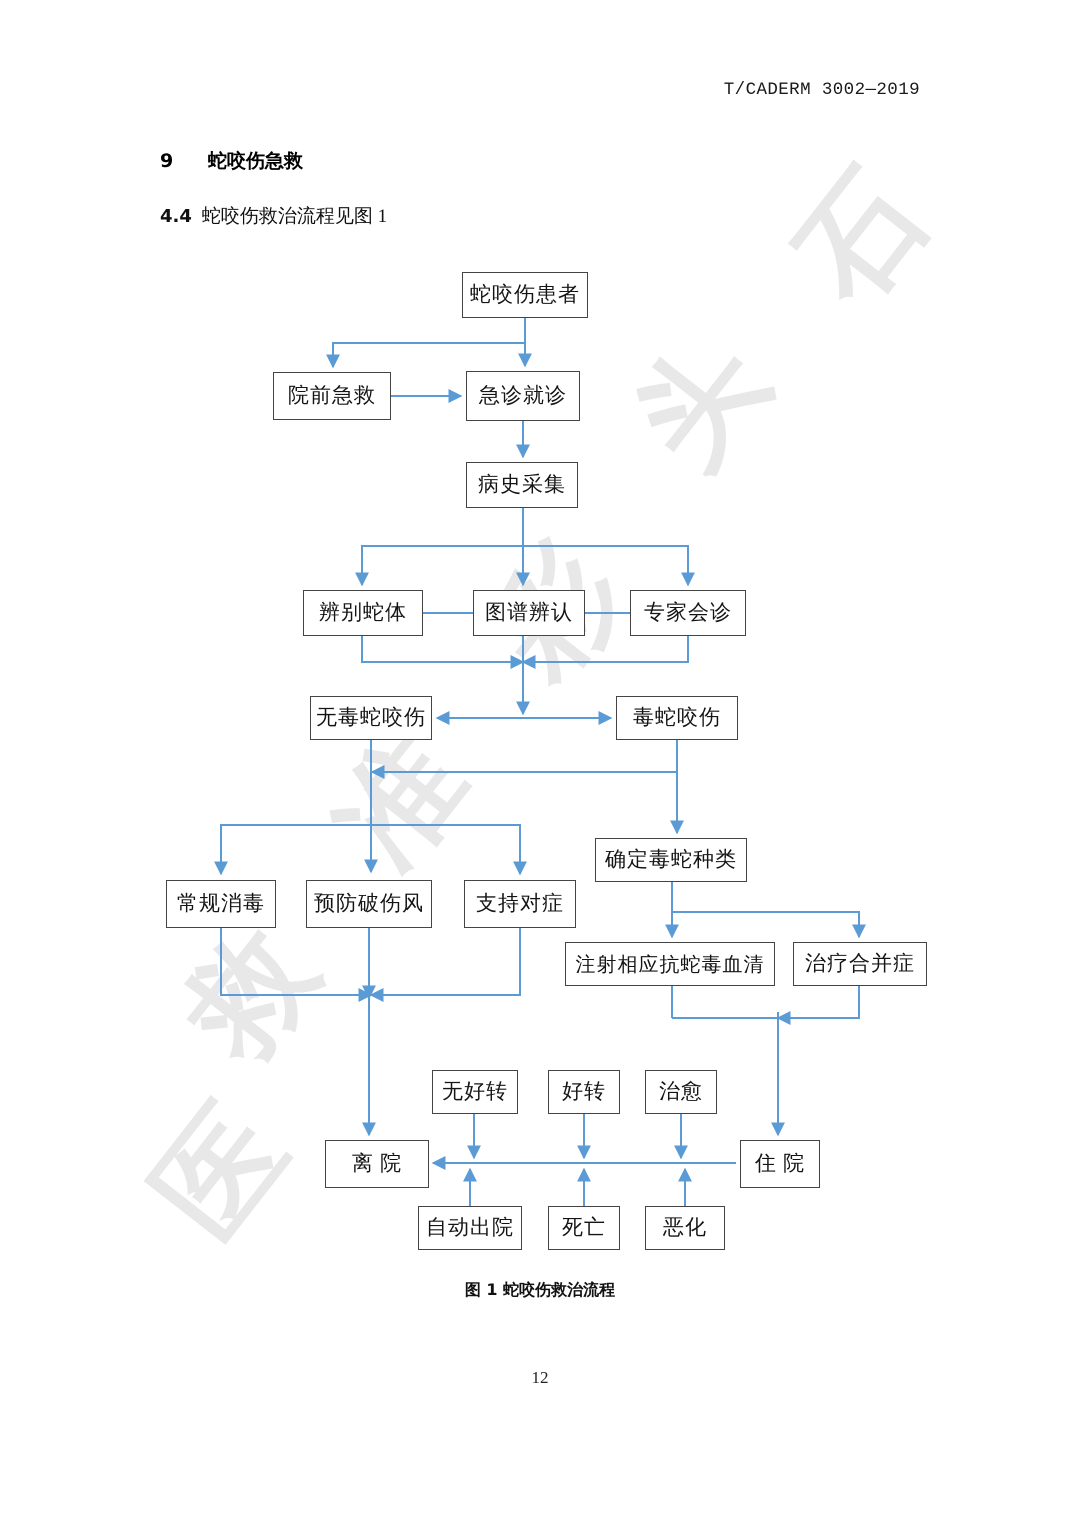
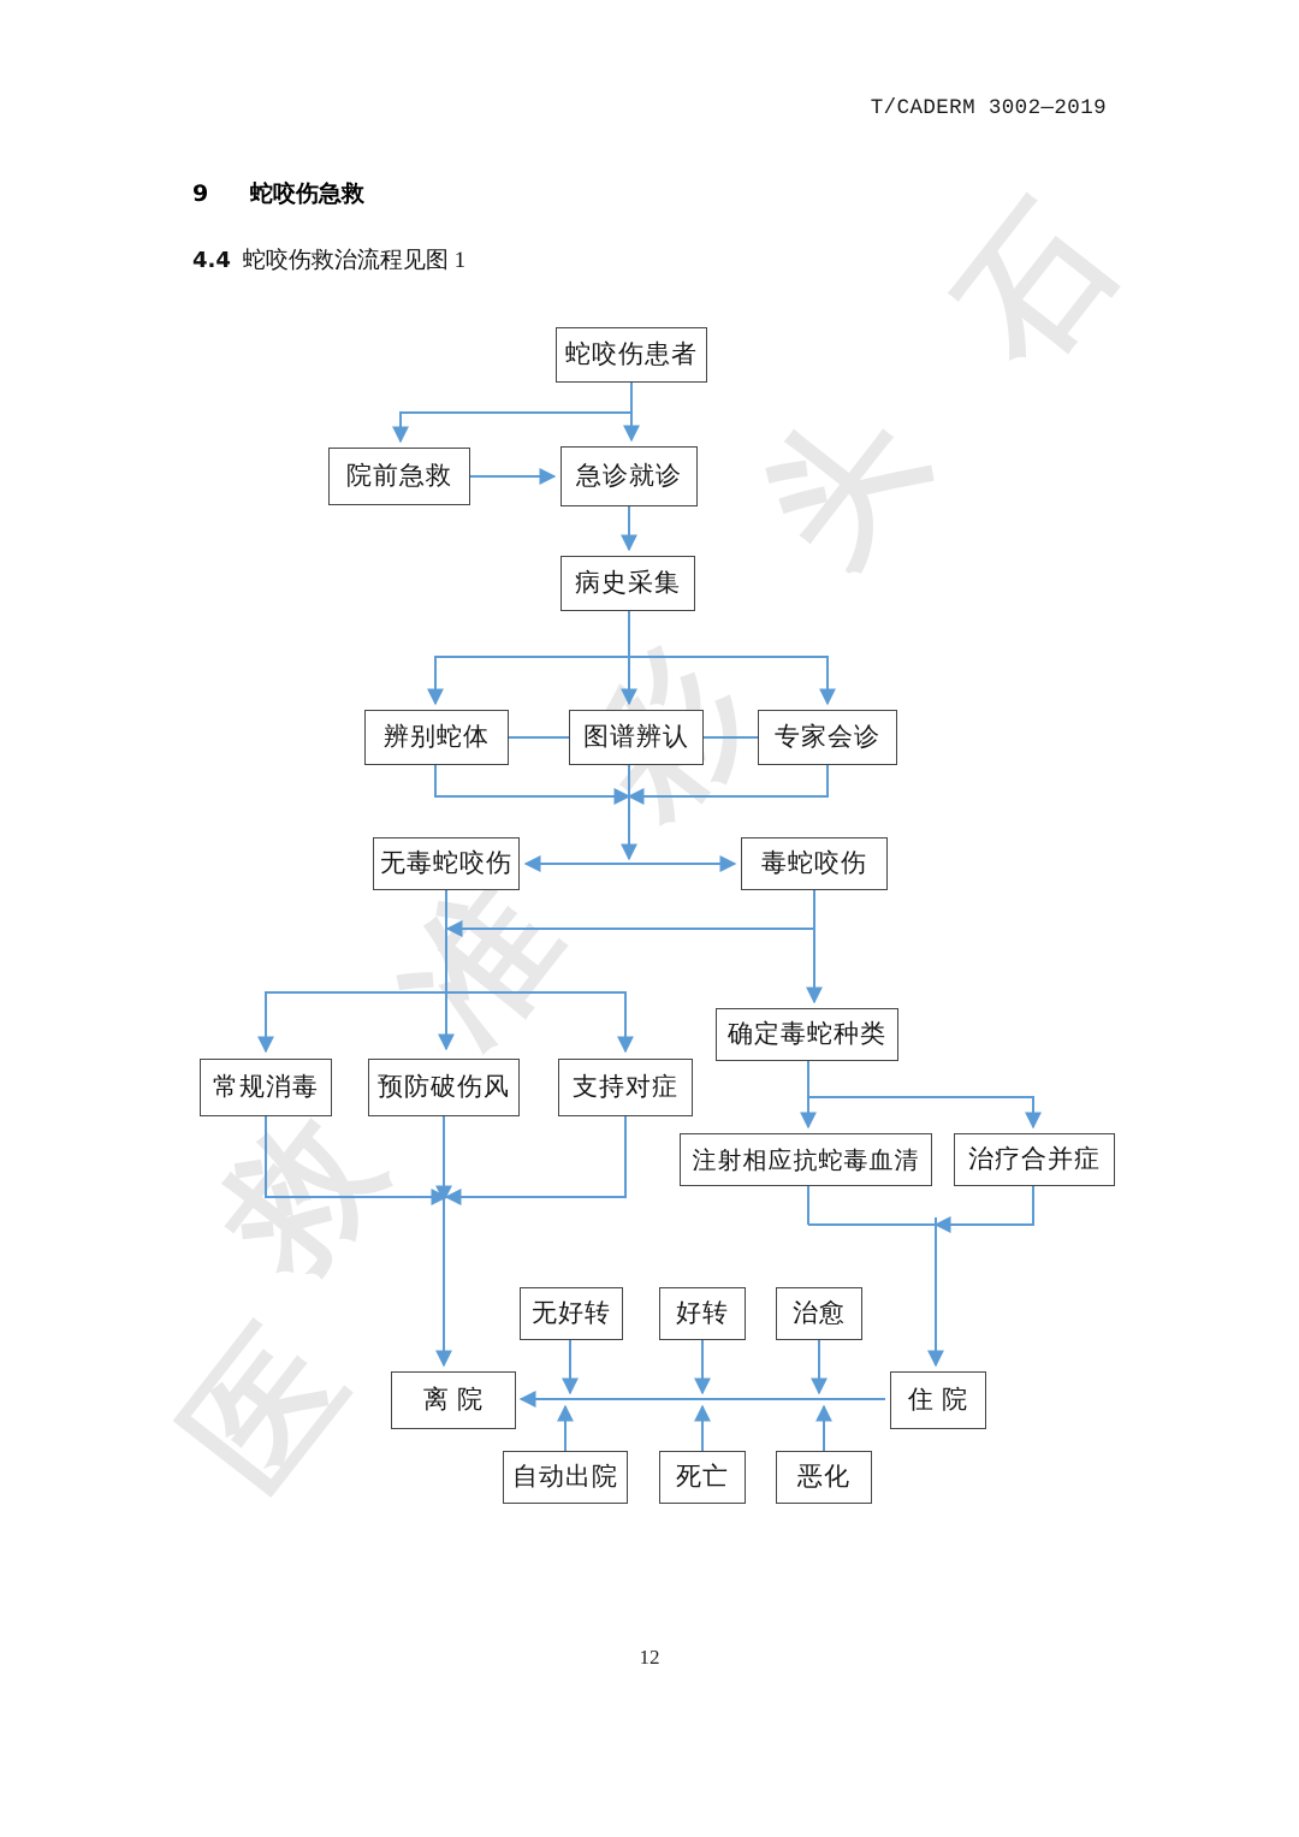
  T/CADERM 3002—2019
  9 蛇咬伤急救
  4.4 蛇咬伤救治流程见图 1
  蛇咬伤患者
  院前急救
  急诊就诊
  病史采集
  辨别蛇体
  图谱辨认
  专家会诊
  无毒蛇咬伤
  毒蛇咬伤
  常规消毒
  预防破伤风
  支持对症
  确定毒蛇种类
  注射相应抗蛇毒血清
  治疗合并症
  无好转
  好转
  治愈
  离 院
  住 院
  自动出院
  死亡
  恶化
- 图 1 蛇咬伤救治流程
  12
